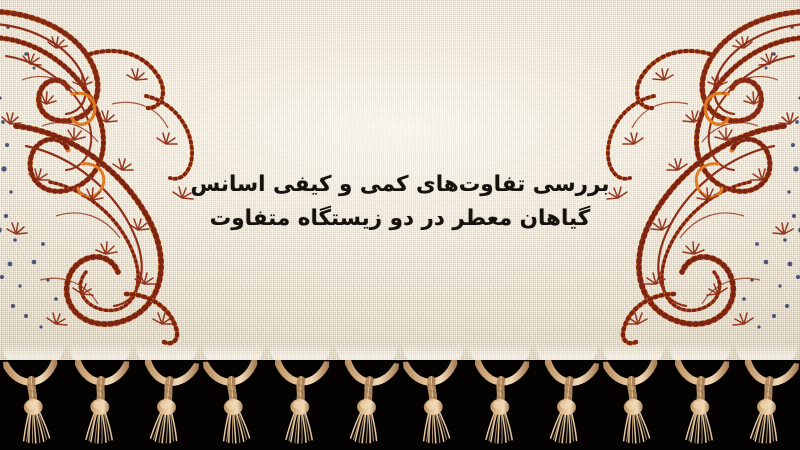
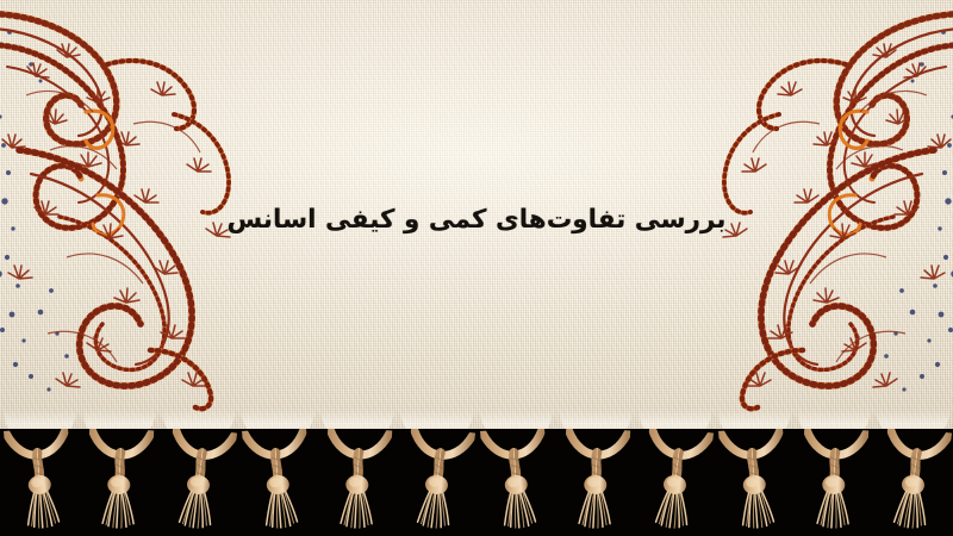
  بررسی تفاوت‌های کمی و کیفی اسانس
- گیاهان معطر در دو زیستگاه متفاوت
